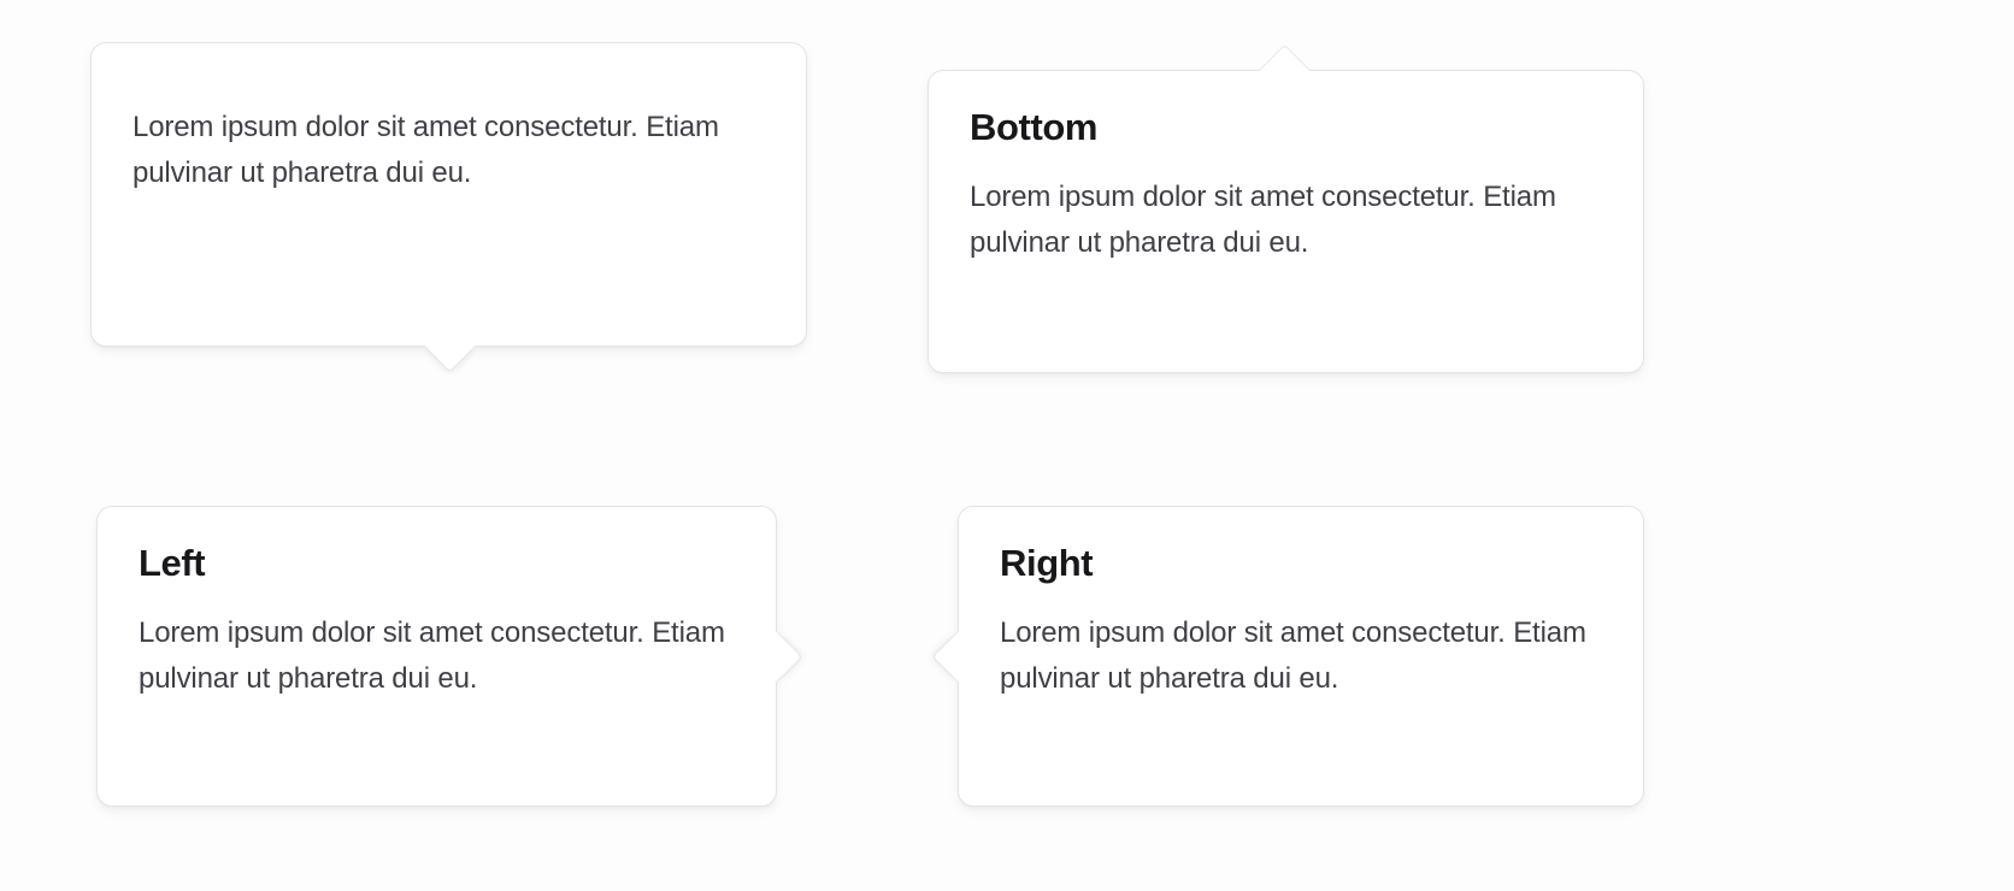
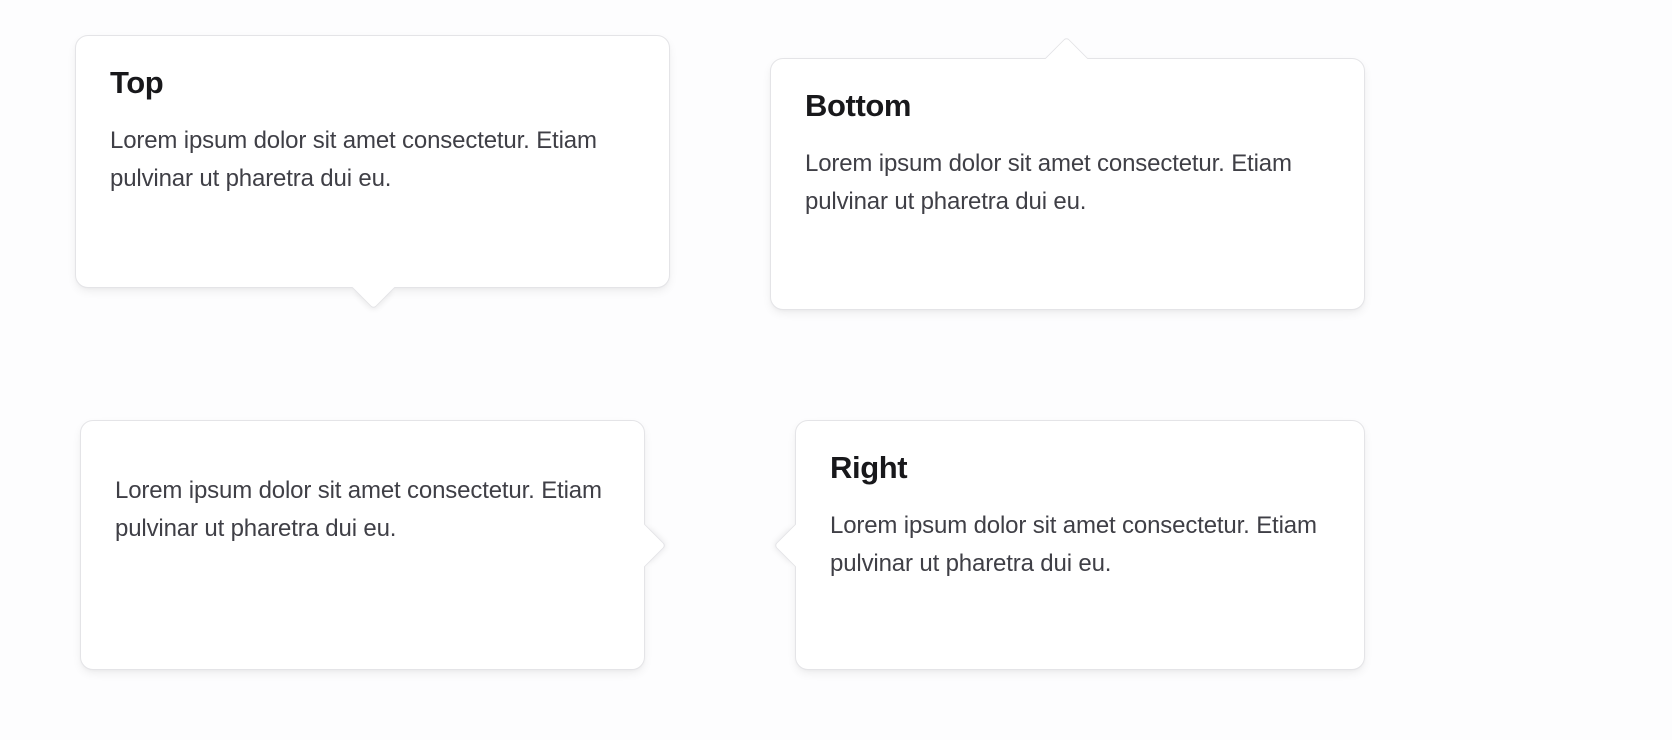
+ Top
  Lorem ipsum dolor sit amet consectetur. Etiam pulvinar ut pharetra dui eu.
  Bottom
  Lorem ipsum dolor sit amet consectetur. Etiam pulvinar ut pharetra dui eu.
- Left
  Lorem ipsum dolor sit amet consectetur. Etiam pulvinar ut pharetra dui eu.
  Right
  Lorem ipsum dolor sit amet consectetur. Etiam pulvinar ut pharetra dui eu.
